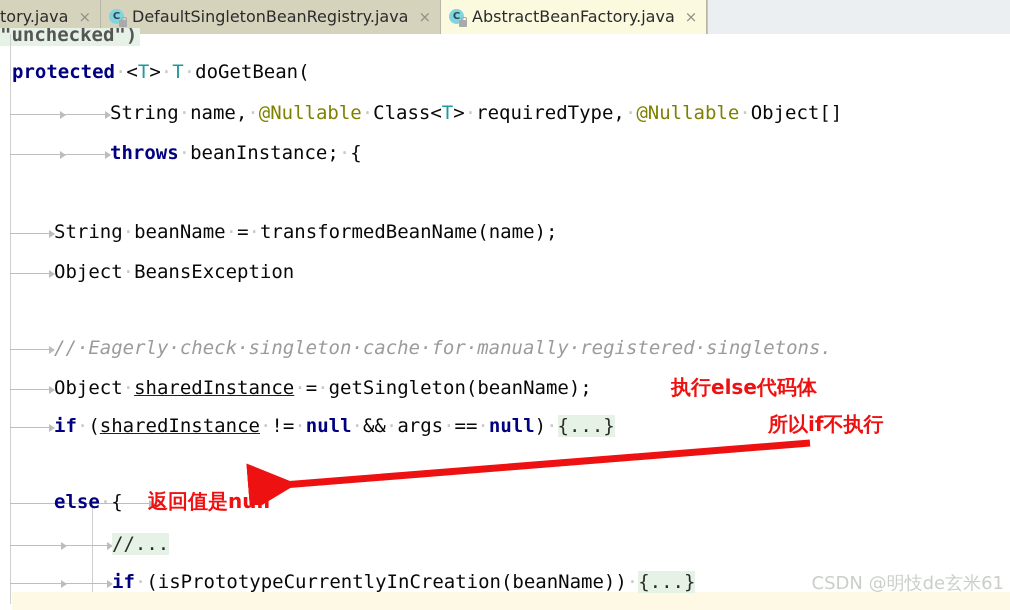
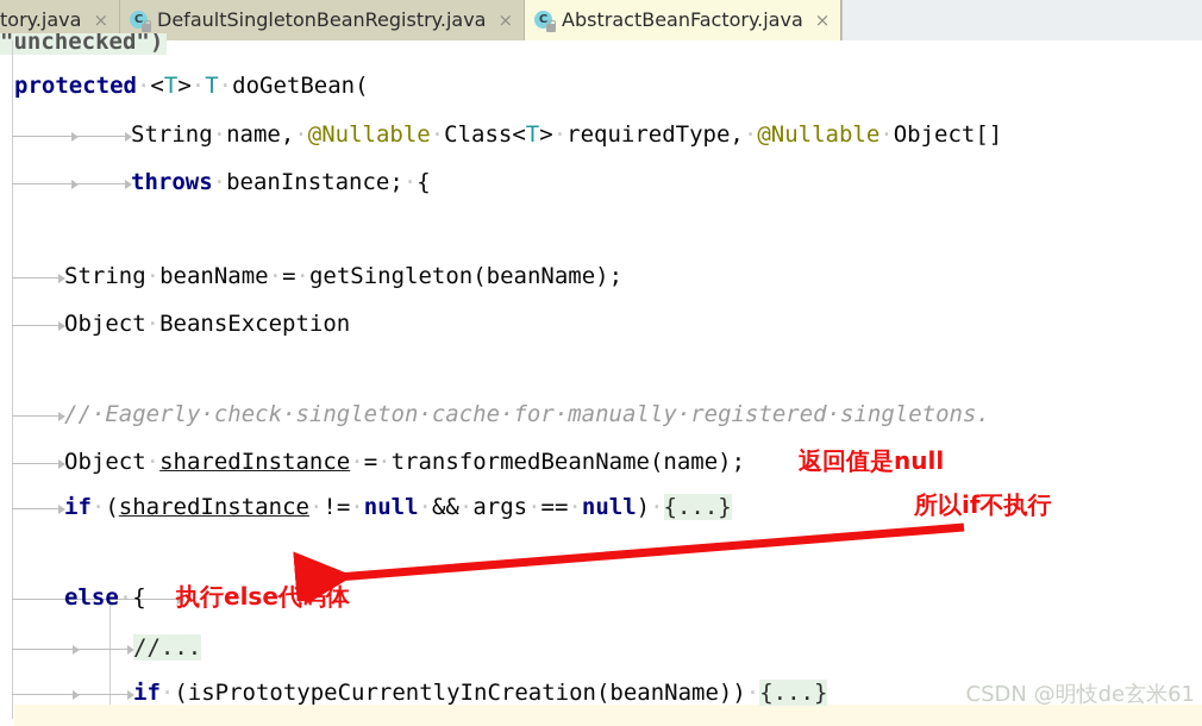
  tory.java
  ×
  C
  DefaultSingletonBeanRegistry.java
  ×
  C
  AbstractBeanFactory.java
  ×
  "unchecked")
  protected·<T>·T·doGetBean(
  String·name,·@Nullable·Class<T>·requiredType,·@Nullable·Object[]
  throws·beanInstance;·{
- String·beanName·=·transformedBeanName(name);
+ String·beanName·=·getSingleton(beanName);
  Object·BeansException
  //·Eagerly·check·singleton·cache·for·manually·registered·singletons.
- Object·sharedInstance·=·getSingleton(beanName);
+ Object·sharedInstance·=·transformedBeanName(name);
  if·(sharedInstance·!=·null·&&·args·==·null)·{...}
  else·{
  //...
  if·(isPrototypeCurrentlyInCreation(beanName))·{...}
- 执行else代码体
+ 返回值是null
  所以if不执行
- 返回值是null
+ 执行else代码体
  CSDN @明忮de玄米61
